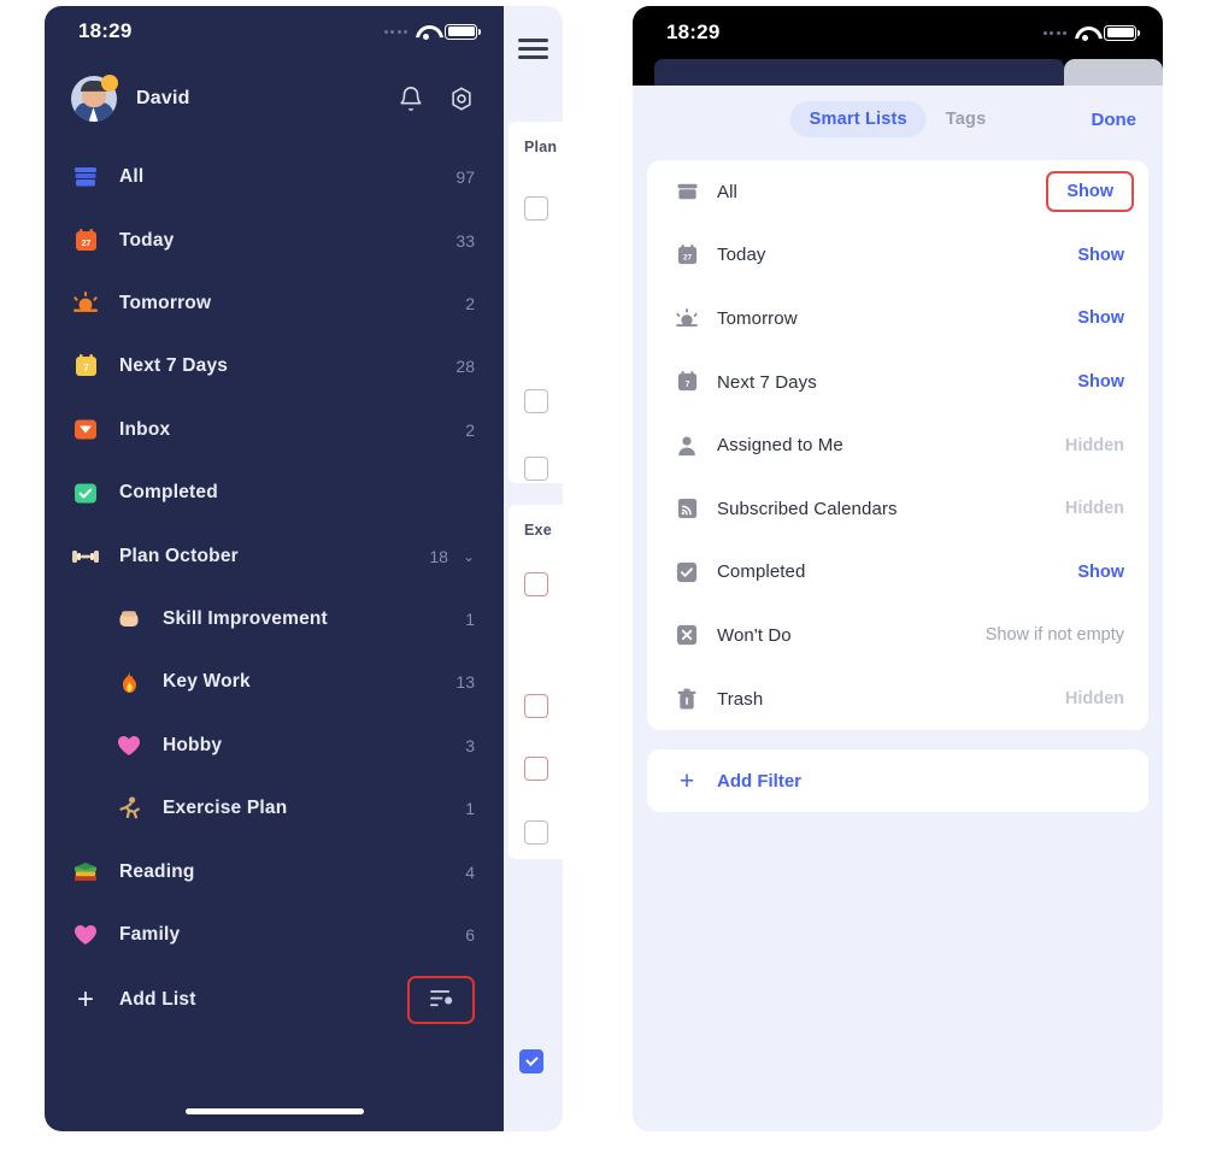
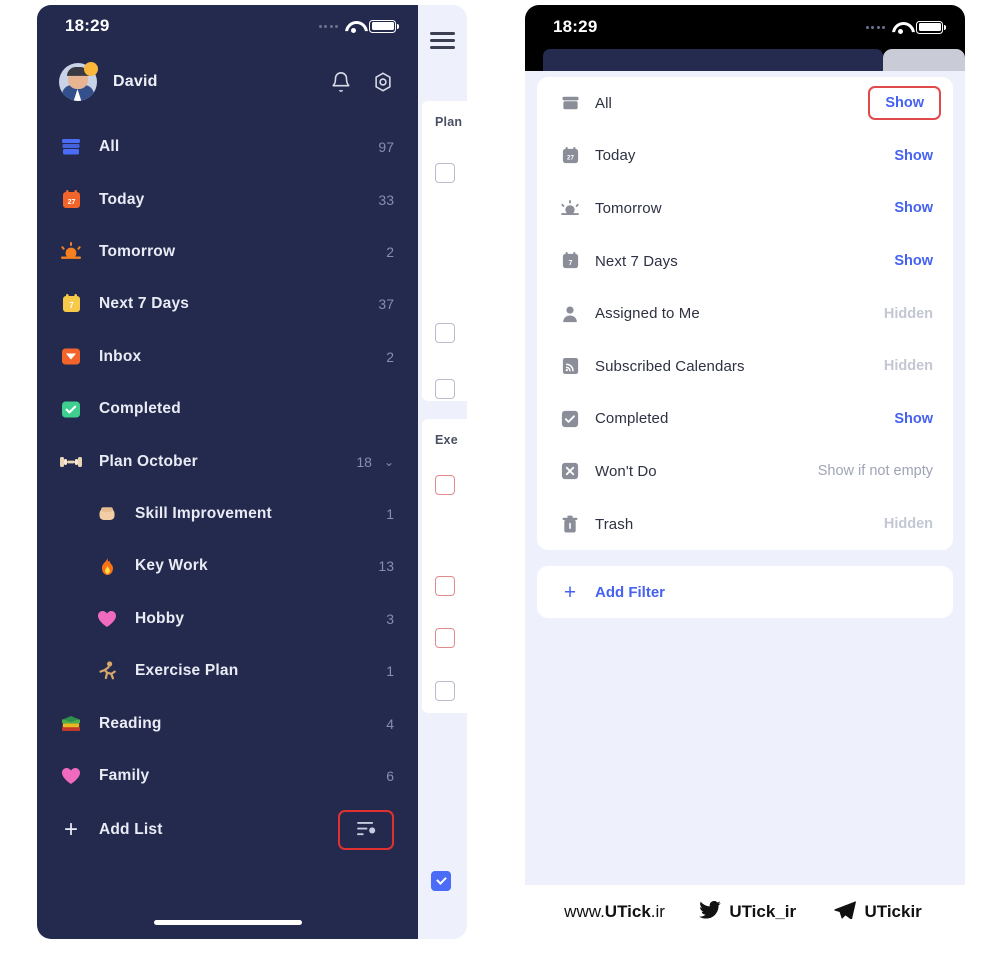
  Plan
  Exe
  18:29
  David
  All
  97
  Today
  33
  Tomorrow
  2
  7
  Next 7 Days
- 28
+ 37
  Inbox
  2
  Completed
  Plan October
  18
  ⌄
  Skill Improvement
  1
  Key Work
  13
  Hobby
  3
  Exercise Plan
  1
  Reading
  4
  Family
  6
  +
  Add List
  18:29
- Smart Lists
- Tags
- Done
  All
  Show
  Today
  Show
  Tomorrow
  Show
  7
  Next 7 Days
  Show
  Assigned to Me
  Hidden
  Subscribed Calendars
  Hidden
  Completed
  Show
  Won't Do
  Show if not empty
  Trash
  Hidden
  +
  Add Filter
+ www.
+ UTick
+ .ir
+ UTick_ir
+ UTickir
